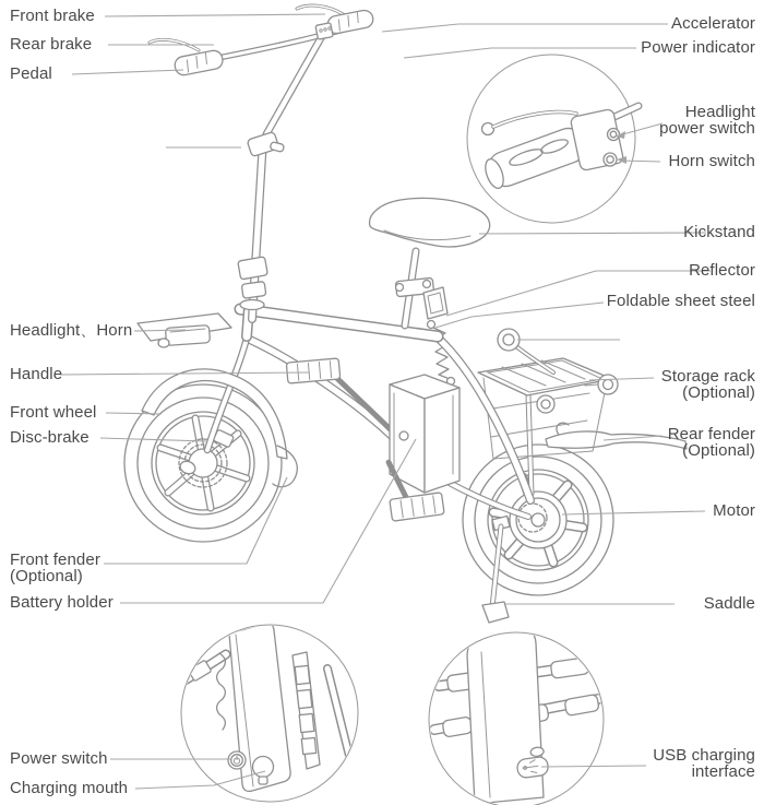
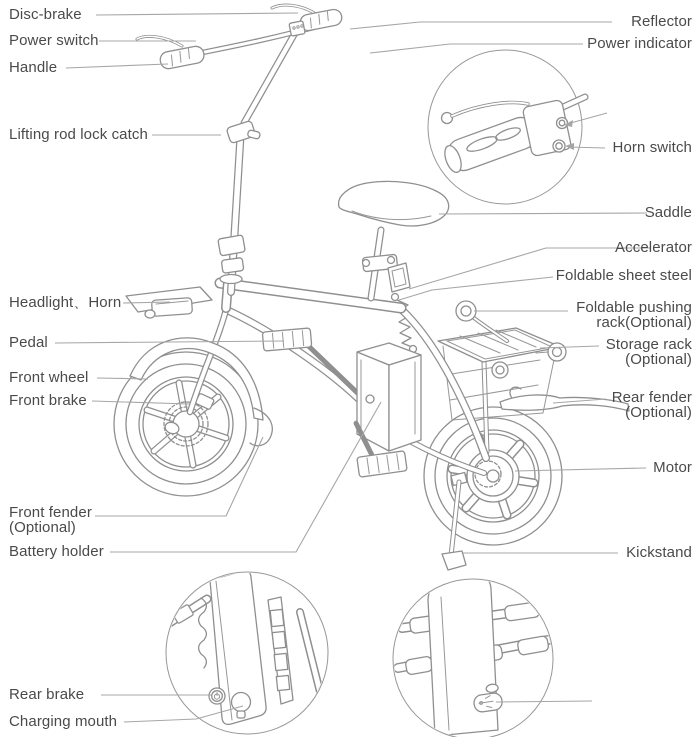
- Front brake
+ Disc-brake
- Rear brake
+ Power switch
- Pedal
+ Handle
+ Lifting rod lock catch
  Headlight、Horn
- Handle
+ Pedal
  Front wheel
- Disc-brake
+ Front brake
  Front fender
  (Optional)
  Battery holder
- Power switch
+ Rear brake
  Charging mouth
- Accelerator
+ Reflector
  Power indicator
- Headlight
- power switch
  Horn switch
- Kickstand
+ Saddle
- Reflector
+ Accelerator
  Foldable sheet steel
+ Foldable pushing
+ rack(Optional)
  Storage rack
  (Optional)
  Rear fender
  (Optional)
  Motor
- Saddle
+ Kickstand
- USB charging
- interface
